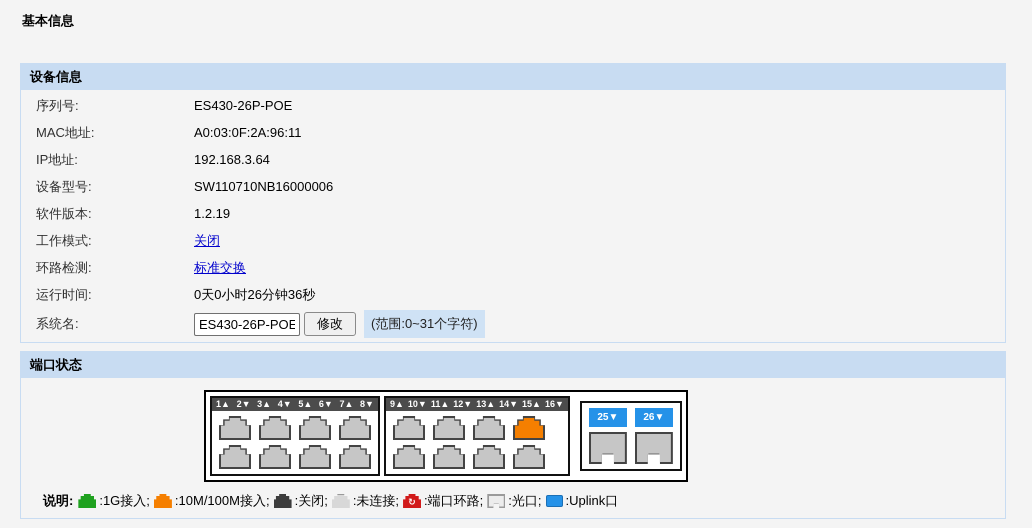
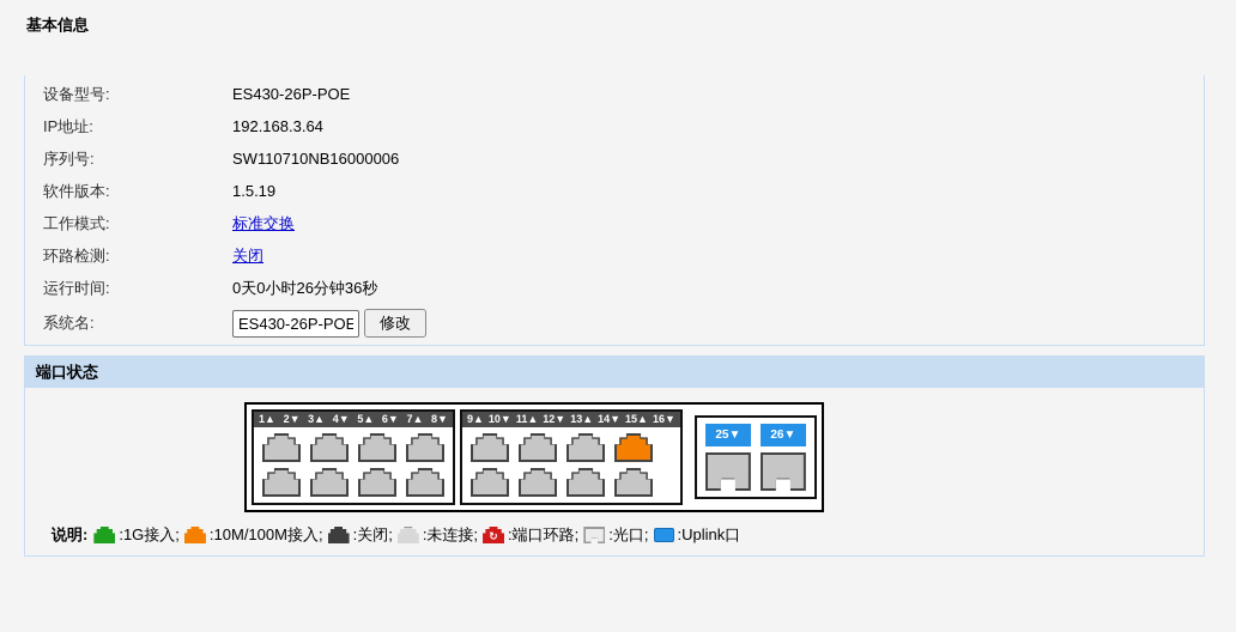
  基本信息
- 设备信息
- 序列号:
+ 设备型号:
  ES430-26P-POE
- MAC地址:
- A0:03:0F:2A:96:11
  IP地址:
  192.168.3.64
- 设备型号:
+ 序列号:
  SW110710NB16000006
  软件版本:
- 1.2.19
+ 1.5.19
  工作模式:
- 关闭
+ 标准交换
  环路检测:
- 标准交换
+ 关闭
  运行时间:
  0天0小时26分钟36秒
  系统名:
  ES430-26P-POE
  修改
- (范围:0~31个字符)
  端口状态
  1▲
  2▼
  3▲
  4▼
  5▲
  6▼
  7▲
  8▼
  9▲
  10▼
  11▲
  12▼
  13▲
  14▼
  15▲
  16▼
  25▼
  26▼
  说明:
  :1G接入;
  :10M/100M接入;
  :关闭;
  :未连接;
  ↻
  :端口环路;
  :光口;
  :Uplink口
